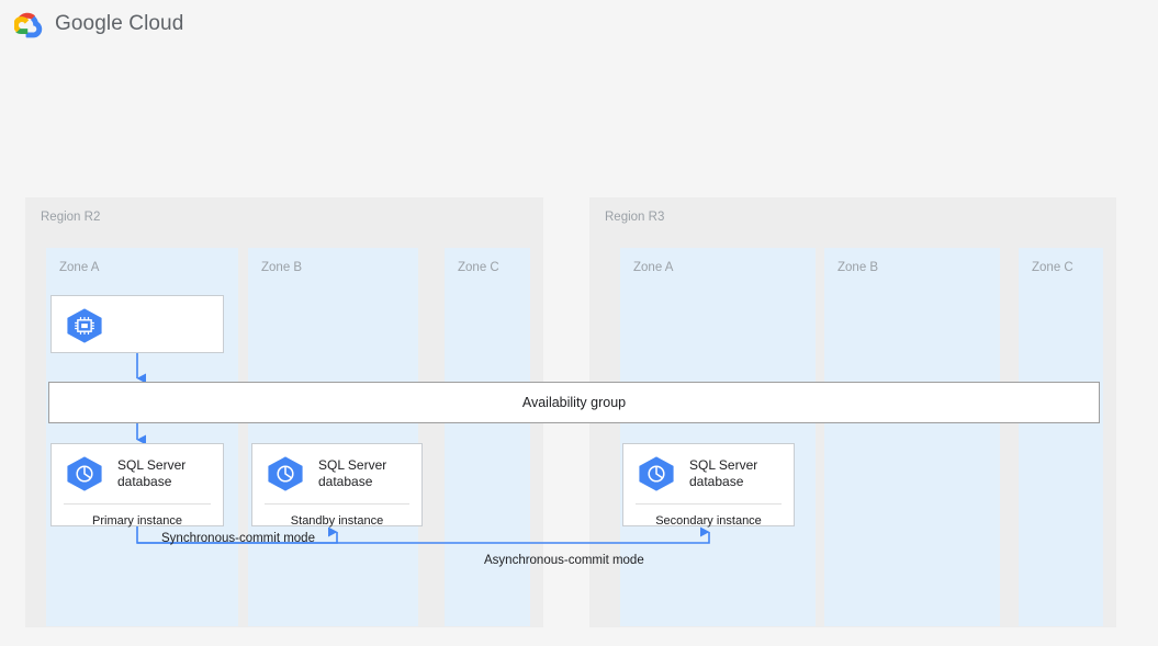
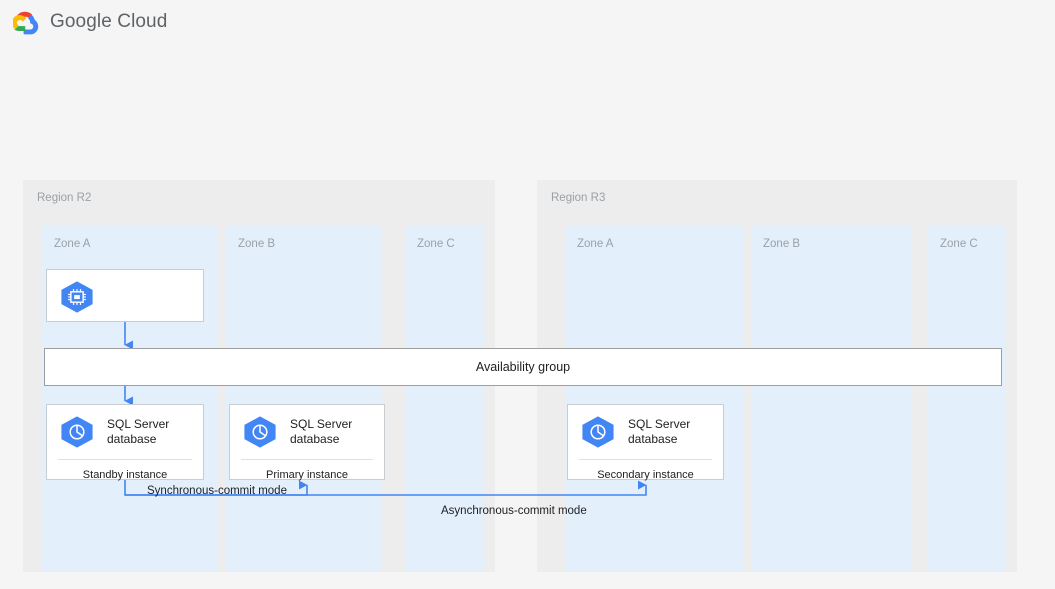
  Google Cloud
  Region R2
  Region R3
  Zone A
  Zone B
  Zone C
  Zone A
  Zone B
  Zone C
  Availability group
  SQL Server
  database
- Primary instance
+ Standby instance
  SQL Server
  database
- Standby instance
+ Primary instance
  SQL Server
  database
  Secondary instance
  Synchronous-commit mode
  Asynchronous-commit mode
